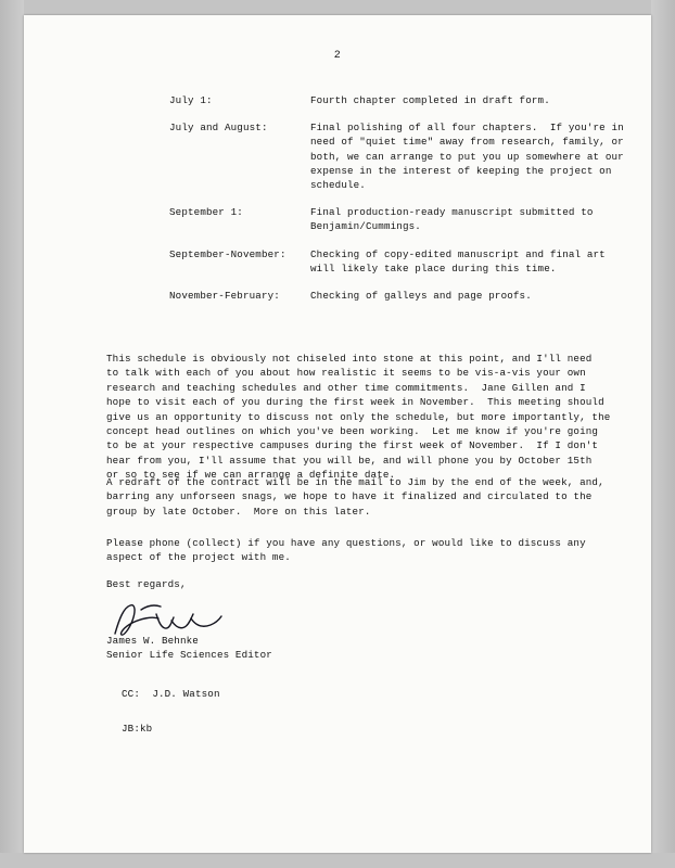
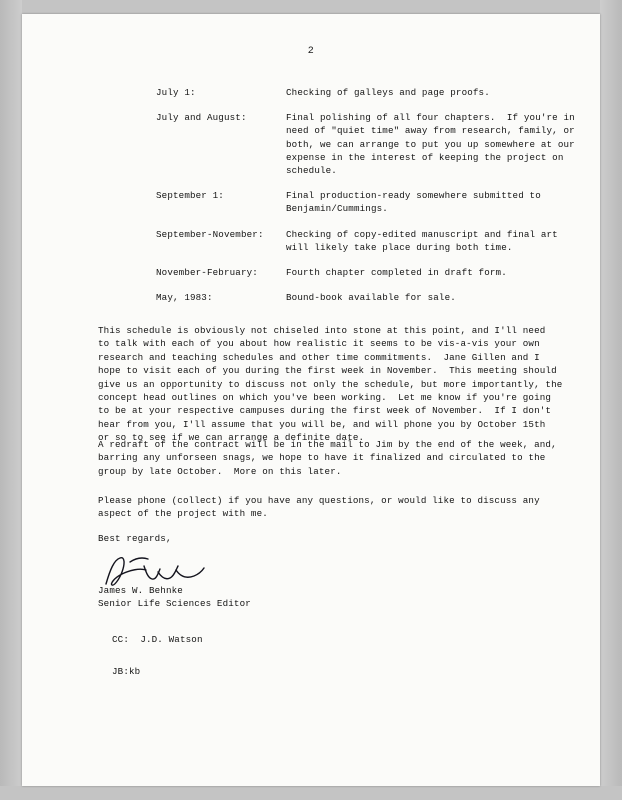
  2
  July 1:
- Fourth chapter completed in draft form.
+ Checking of galleys and page proofs.
  July and August:
  Final polishing of all four chapters. If you're in need of "quiet time" away from research, family, or both, we can arrange to put you up somewhere at our expense in the interest of keeping the project on schedule.
  September 1:
- Final production-ready manuscript submitted to Benjamin/Cummings.
+ Final production-ready somewhere submitted to Benjamin/Cummings.
  September-November:
- Checking of copy-edited manuscript and final art will likely take place during this time.
+ Checking of copy-edited manuscript and final art will likely take place during both time.
  November-February:
- Checking of galleys and page proofs.
+ Fourth chapter completed in draft form.
+ May, 1983:
+ Bound-book available for sale.
  This schedule is obviously not chiseled into stone at this point, and I'll need
  to talk with each of you about how realistic it seems to be vis-a-vis your own
  research and teaching schedules and other time commitments. Jane Gillen and I
  hope to visit each of you during the first week in November. This meeting should
  give us an opportunity to discuss not only the schedule, but more importantly, the
  concept head outlines on which you've been working. Let me know if you're going
  to be at your respective campuses during the first week of November. If I don't
  hear from you, I'll assume that you will be, and will phone you by October 15th
  or so to see if we can arrange a definite date.
  A redraft of the contract will be in the mail to Jim by the end of the week, and,
  barring any unforseen snags, we hope to have it finalized and circulated to the
  group by late October. More on this later.
  Please phone (collect) if you have any questions, or would like to discuss any
  aspect of the project with me.
  Best regards,
  James W. Behnke
  Senior Life Sciences Editor
  CC: J.D. Watson
  JB:kb
